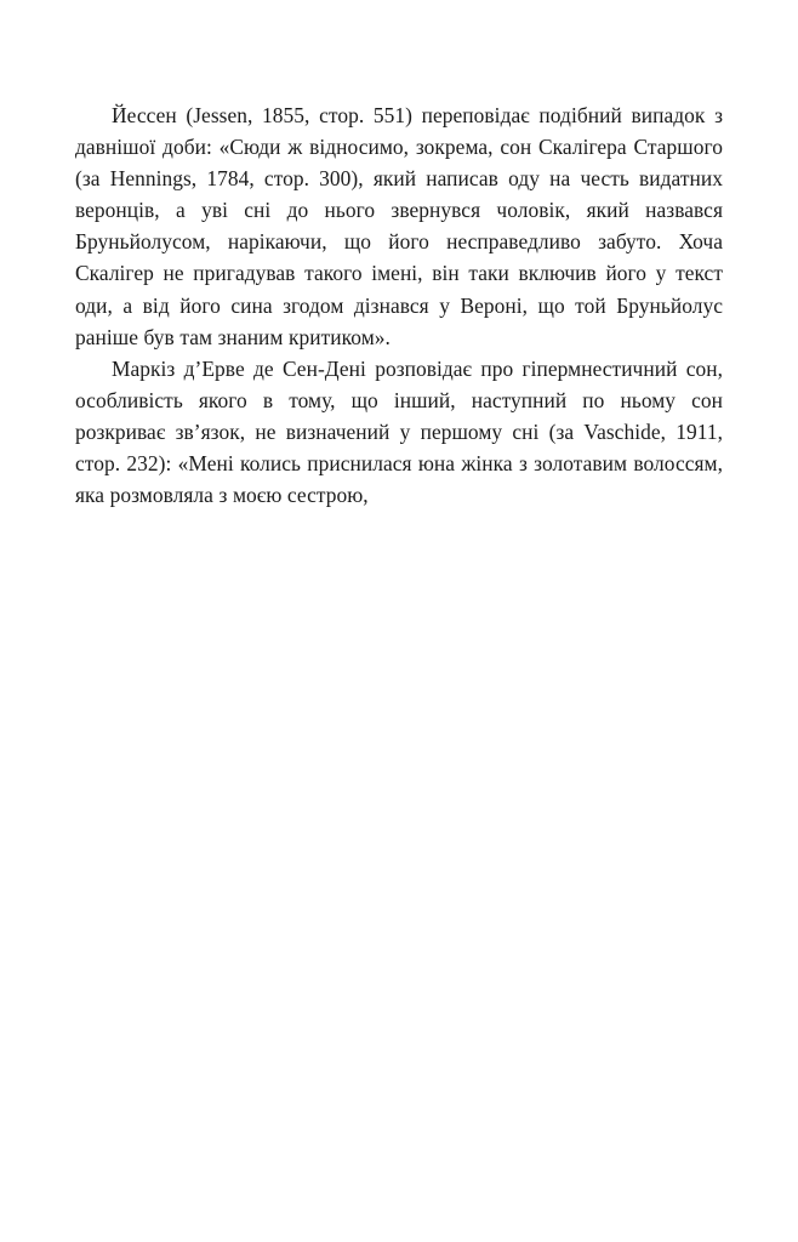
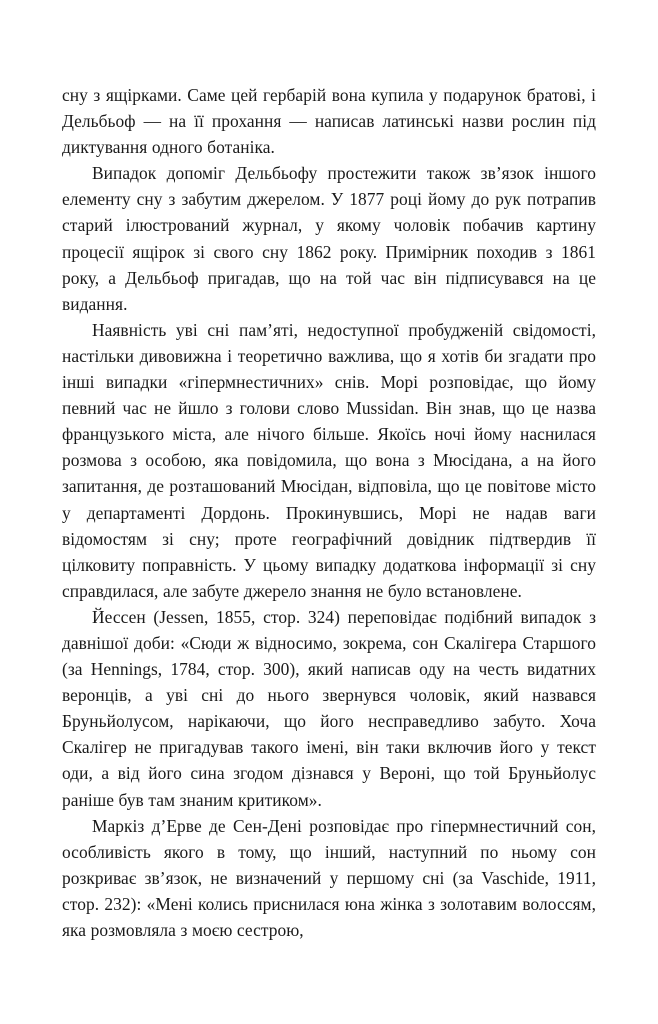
+ сну з ящірками. Саме цей гербарій вона купила у подарунок братові, і Дельбьоф — на її прохання — написав латинські назви рослин під диктування одного ботаніка.
+ Випадок допоміг Дельбьофу простежити також зв’язок іншого елементу сну з забутим джерелом. У 1877 році йому до рук потрапив старий ілюстрований журнал, у якому чоловік побачив картину процесії ящірок зі свого сну 1862 року. Примірник походив з 1861 року, а Дельбьоф пригадав, що на той час він підписувався на це видання.
+ Наявність уві сні пам’яті, недоступної пробудженій свідомості, настільки дивовижна і теоретично важлива, що я хотів би згадати про інші випадки «гіпермнестичних» снів. Морі розповідає, що йому певний час не йшло з голови слово Mussidan. Він знав, що це назва французького міста, але нічого більше. Якоїсь ночі йому наснилася розмова з особою, яка повідомила, що вона з Мюсідана, а на його запитання, де розташований Мюсідан, відповіла, що це повітове місто у департаменті Дордонь. Прокинувшись, Морі не надав ваги відомостям зі сну; проте географічний довідник підтвердив її цілковиту поправність. У цьому випадку додаткова інформації зі сну справдилася, але забуте джерело знання не було встановлене.
- Йессен (Jessen, 1855, стор. 551) переповідає подібний випадок з давнішої доби: «Сюди ж відносимо, зокрема, сон Скалігера Старшого (за Hennings, 1784, стор. 300), який написав оду на честь видатних веронців, а уві сні до нього звернувся чоловік, який назвався Бруньйолусом, нарікаючи, що його несправедливо забуто. Хоча Скалігер не пригадував такого імені, він таки включив його у текст оди, а від його сина згодом дізнався у Вероні, що той Бруньйолус раніше був там знаним критиком».
+ Йессен (Jessen, 1855, стор. 324) переповідає подібний випадок з давнішої доби: «Сюди ж відносимо, зокрема, сон Скалігера Старшого (за Hennings, 1784, стор. 300), який написав оду на честь видатних веронців, а уві сні до нього звернувся чоловік, який назвався Бруньйолусом, нарікаючи, що його несправедливо забуто. Хоча Скалігер не пригадував такого імені, він таки включив його у текст оди, а від його сина згодом дізнався у Вероні, що той Бруньйолус раніше був там знаним критиком».
  Маркіз д’Ерве де Сен-Дені розповідає про гіпермнестичний сон, особливість якого в тому, що інший, наступний по ньому сон розкриває зв’язок, не визначений у першому сні (за Vaschide, 1911, стор. 232): «Мені колись приснилася юна жінка з золотавим волоссям, яка розмовляла з моєю сестрою,
